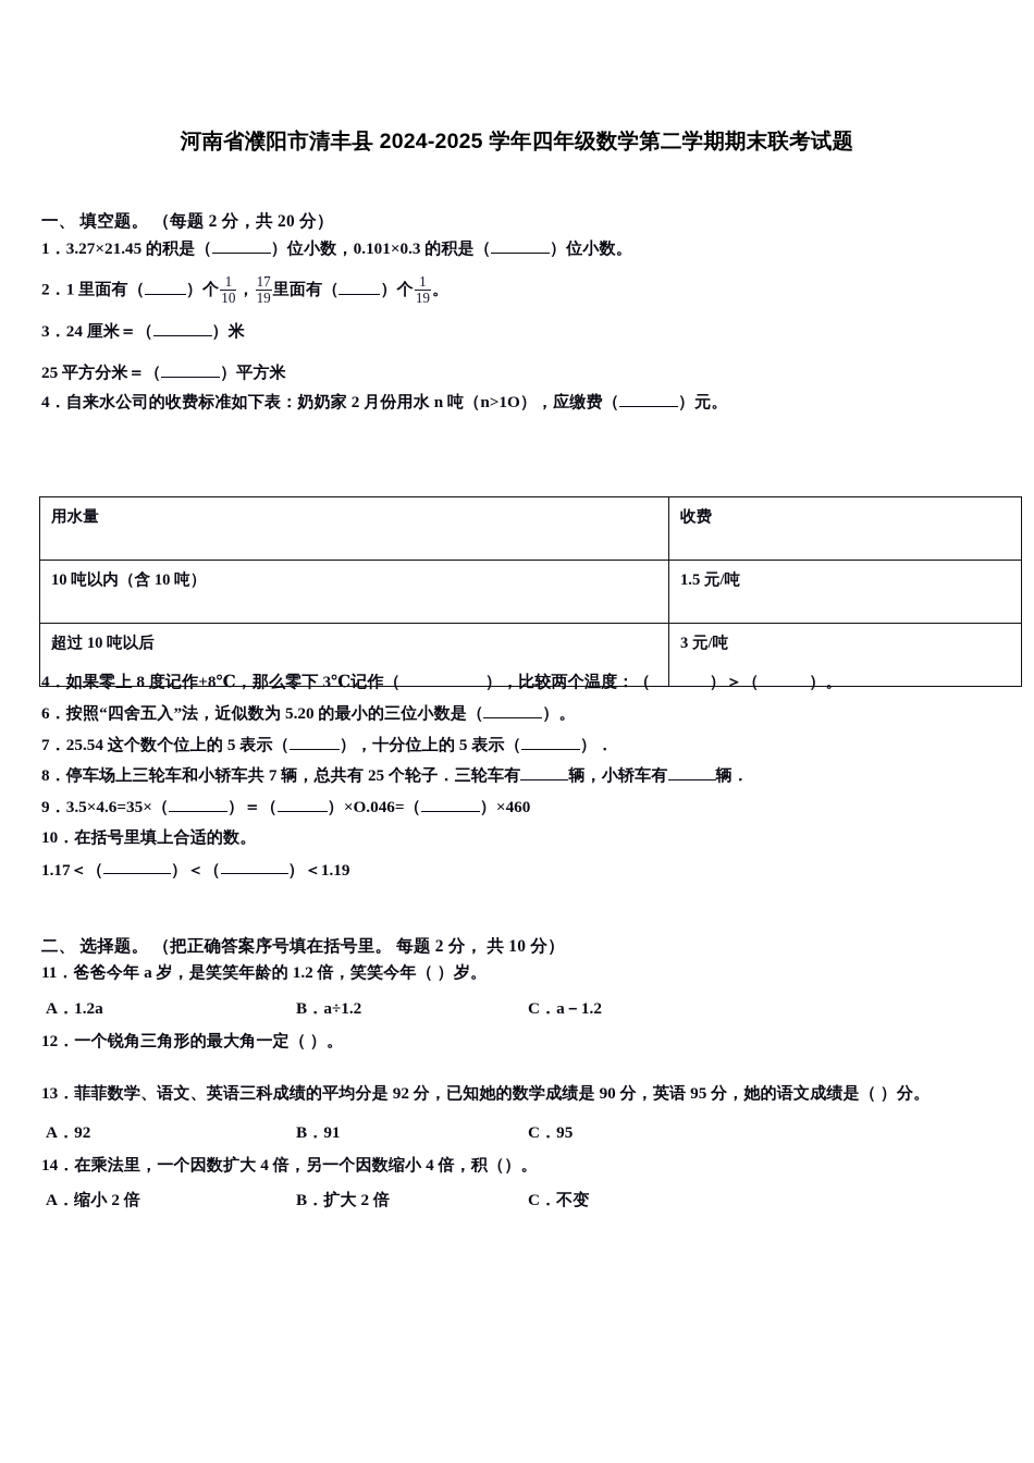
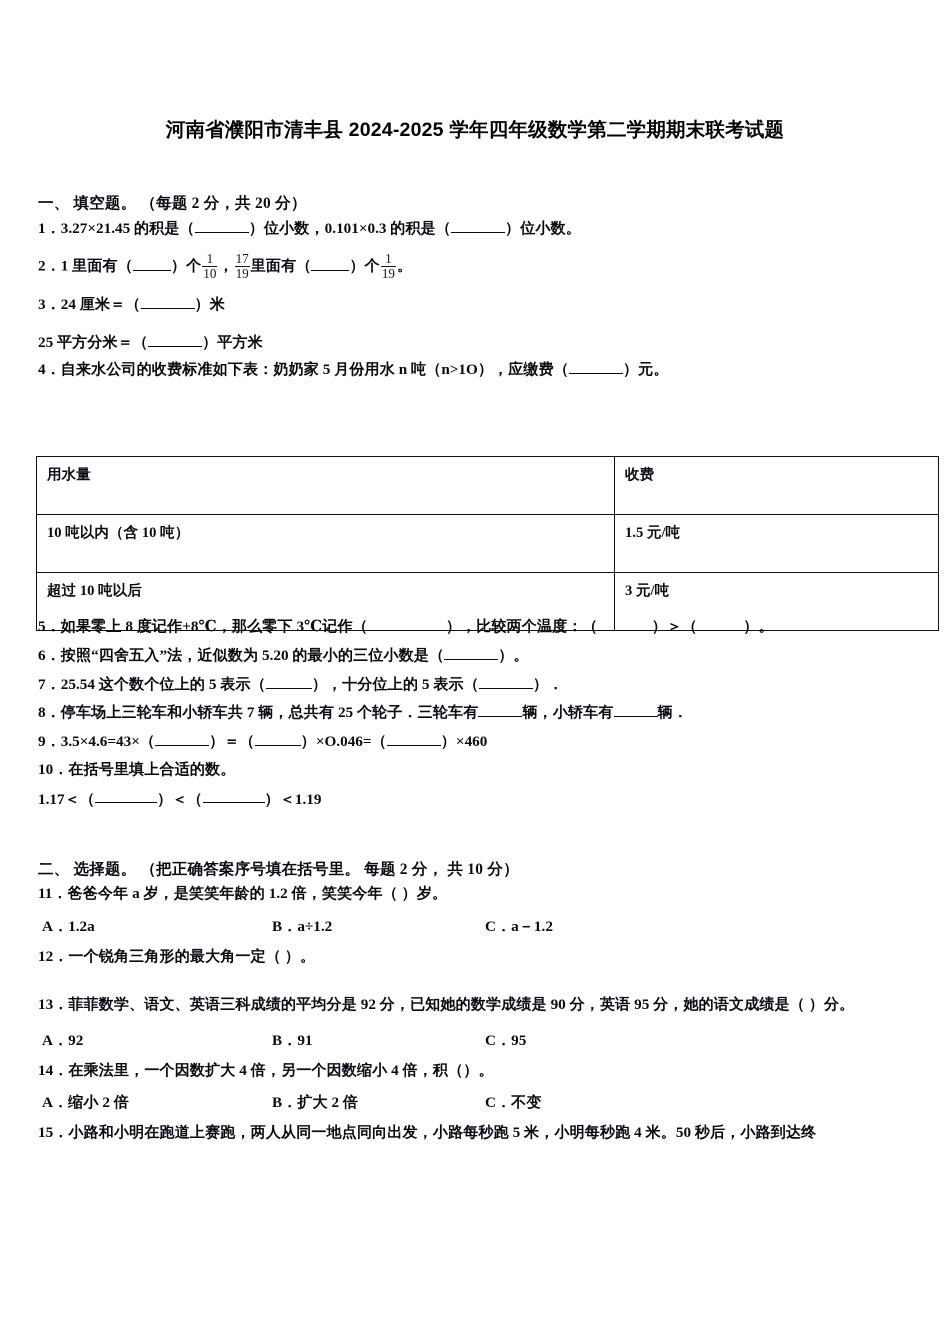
  河南省濮阳市清丰县 2024-2025 学年四年级数学第二学期期末联考试题
  一、 填空题。 （每题 2 分，共 20 分）
  1．3.27×21.45 的积是（ ）位小数，0.101×0.3 的积是（ ）位小数。
  2．1 里面有（ ）个
  1
  10
  ，
  17
  19
  里面有（ ）个
  1
  19
  。
  3．24 厘米＝（ ）米
  25 平方分米＝（ ）平方米
- 4．自来水公司的收费标准如下表：奶奶家 2 月份用水 n 吨（n>1O），应缴费（ ）元。
+ 4．自来水公司的收费标准如下表：奶奶家 5 月份用水 n 吨（n>1O），应缴费（ ）元。
  用水量	收费
  10 吨以内（含 10 吨）	1.5 元/吨
  超过 10 吨以后	3 元/吨
- 4．如果零上 8 度记作+8℃，那么零下 3℃记作（ ），比较两个温度：（ ）＞（ ）。
+ 5．如果零上 8 度记作+8℃，那么零下 3℃记作（ ），比较两个温度：（ ）＞（ ）。
  6．按照“四舍五入”法，近似数为 5.20 的最小的三位小数是（ ）。
  7．25.54 这个数个位上的 5 表示（ ），十分位上的 5 表示（ ）．
  8．停车场上三轮车和小轿车共 7 辆，总共有 25 个轮子．三轮车有 辆，小轿车有 辆．
- 9．3.5×4.6=35×（ ）＝（ ）×O.046=（ ）×460
+ 9．3.5×4.6=43×（ ）＝（ ）×O.046=（ ）×460
  10．在括号里填上合适的数。
  1.17＜（ ）＜（ ）＜1.19
  二、 选择题。 （把正确答案序号填在括号里。 每题 2 分， 共 10 分）
  11．爸爸今年 a 岁，是笑笑年龄的 1.2 倍，笑笑今年（ ）岁。
  A．1.2a
  B．a÷1.2
  C．a－1.2
  12．一个锐角三角形的最大角一定（ ）。
  13．菲菲数学、语文、英语三科成绩的平均分是 92 分，已知她的数学成绩是 90 分，英语 95 分，她的语文成绩是（ ）分。
  A．92
  B．91
  C．95
  14．在乘法里，一个因数扩大 4 倍，另一个因数缩小 4 倍，积（）。
  A．缩小 2 倍
  B．扩大 2 倍
  C．不变
+ 15．小路和小明在跑道上赛跑，两人从同一地点同向出发，小路每秒跑 5 米，小明每秒跑 4 米。50 秒后，小路到达终
